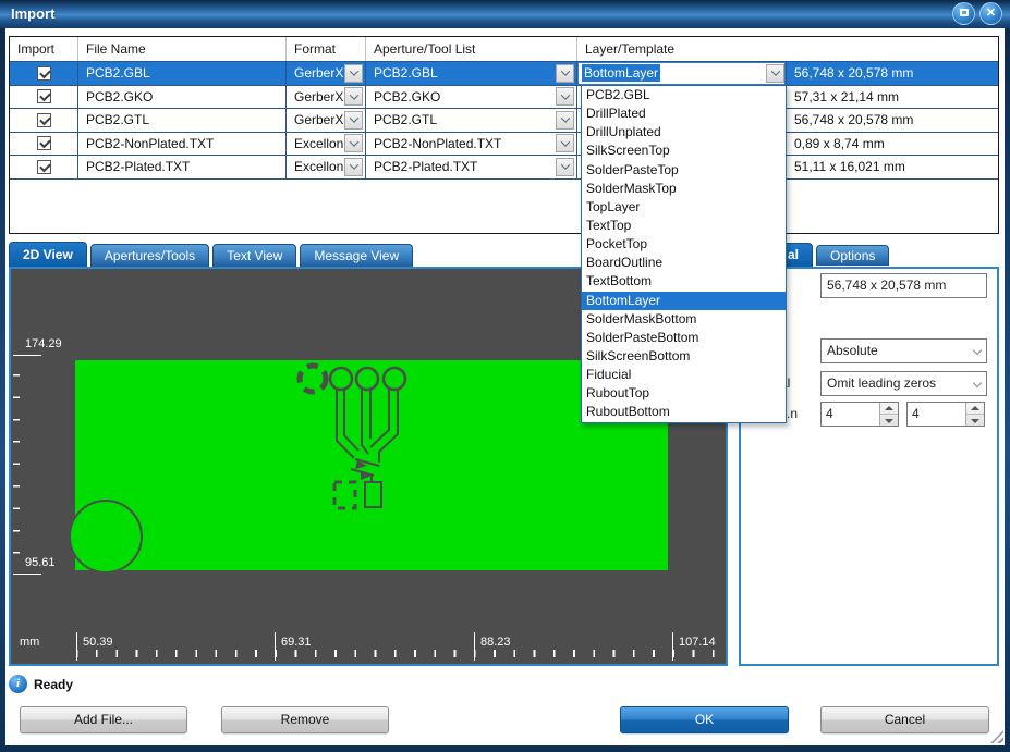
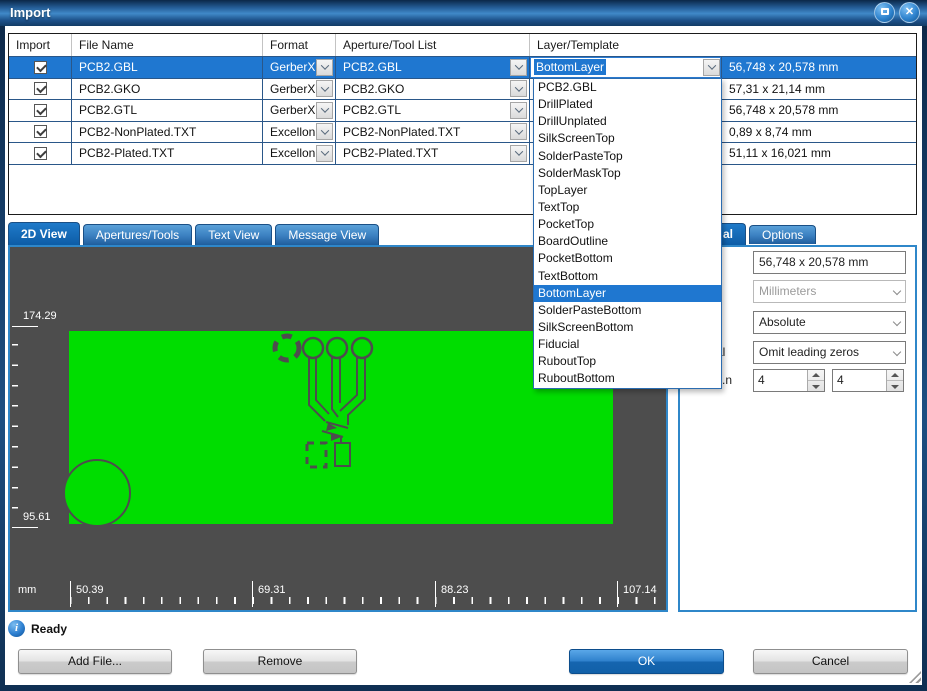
  Import
  ✕
  Import
  File Name
  Format
  Aperture/Tool List
  Layer/Template
  PCB2.GBL
  GerberX
  PCB2.GBL
  BottomLayer
  56,748 x 20,578 mm
  PCB2.GKO
  GerberX
  PCB2.GKO
  57,31 x 21,14 mm
  PCB2.GTL
  GerberX
  PCB2.GTL
  56,748 x 20,578 mm
  PCB2-NonPlated.TXT
  Excellon
  PCB2-NonPlated.TXT
  0,89 x 8,74 mm
  PCB2-Plated.TXT
  Excellon
  PCB2-Plated.TXT
  51,11 x 16,021 mm
  2D View
  Apertures/Tools
  Text View
  Message View
  al
  Options
  174.29
  95.61
  mm
  50.39
  69.31
  88.23
  107.14
  56,748 x 20,578 mm
+ Millimeters
  Absolute
  Omit leading zeros
  4
  4
  PCB2.GBL
  DrillPlated
  DrillUnplated
  SilkScreenTop
  SolderPasteTop
  SolderMaskTop
  TopLayer
  TextTop
  PocketTop
  BoardOutline
+ PocketBottom
  TextBottom
  BottomLayer
- SolderMaskBottom
  SolderPasteBottom
  SilkScreenBottom
  Fiducial
  RuboutTop
  RuboutBottom
  i
  Ready
  Add File...
  Remove
  OK
  Cancel
